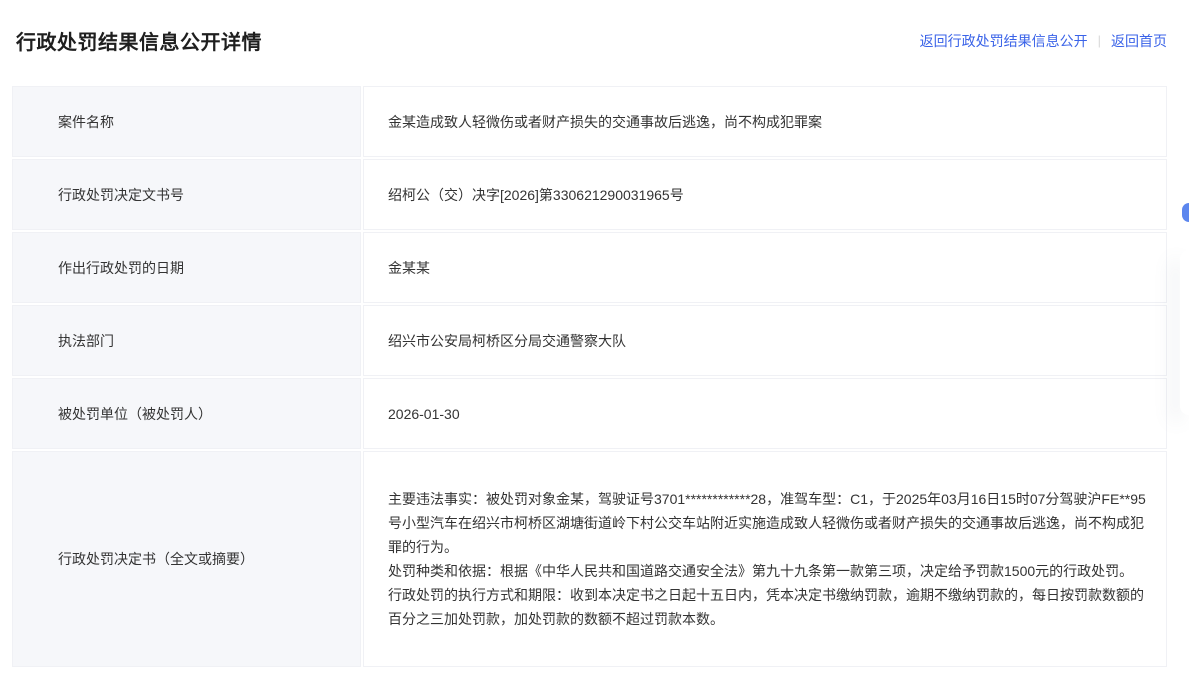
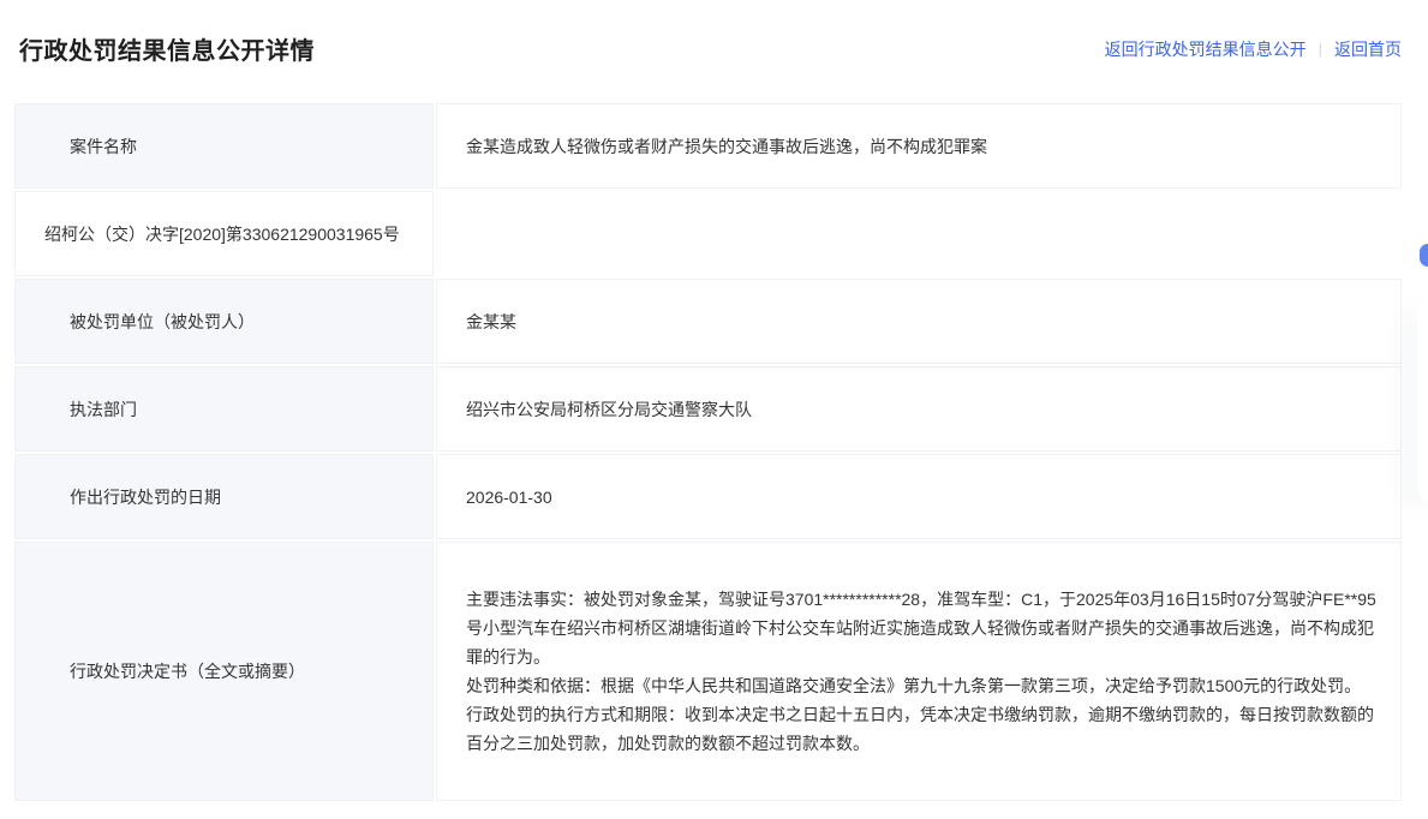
  行政处罚结果信息公开详情
  返回行政处罚结果信息公开
  |
  返回首页
  案件名称
  金某造成致人轻微伤或者财产损失的交通事故后逃逸，尚不构成犯罪案
- 行政处罚决定文书号
- 绍柯公（交）决字[2026]第330621290031965号
+ 绍柯公（交）决字[2020]第330621290031965号
- 作出行政处罚的日期
+ 被处罚单位（被处罚人）
  金某某
  执法部门
  绍兴市公安局柯桥区分局交通警察大队
- 被处罚单位（被处罚人）
+ 作出行政处罚的日期
  2026-01-30
  行政处罚决定书（全文或摘要）
  主要违法事实：被处罚对象金某，驾驶证号3701************28，准驾车型：C1，于2025年03月16日15时07分驾驶沪FE**95号小型汽车在绍兴市柯桥区湖塘街道岭下村公交车站附近实施造成致人轻微伤或者财产损失的交通事故后逃逸，尚不构成犯罪的行为。
  处罚种类和依据：根据《中华人民共和国道路交通安全法》第九十九条第一款第三项，决定给予罚款1500元的行政处罚。
  行政处罚的执行方式和期限：收到本决定书之日起十五日内，凭本决定书缴纳罚款，逾期不缴纳罚款的，每日按罚款数额的百分之三加处罚款，加处罚款的数额不超过罚款本数。
